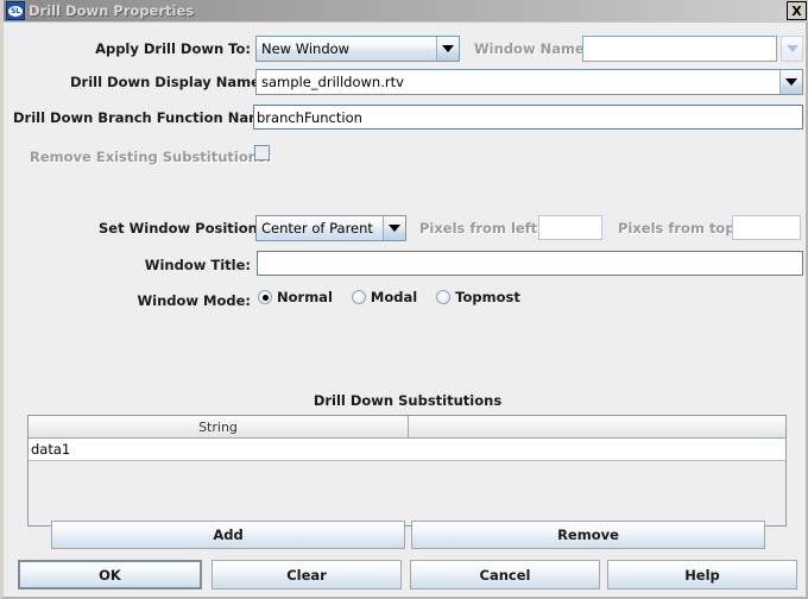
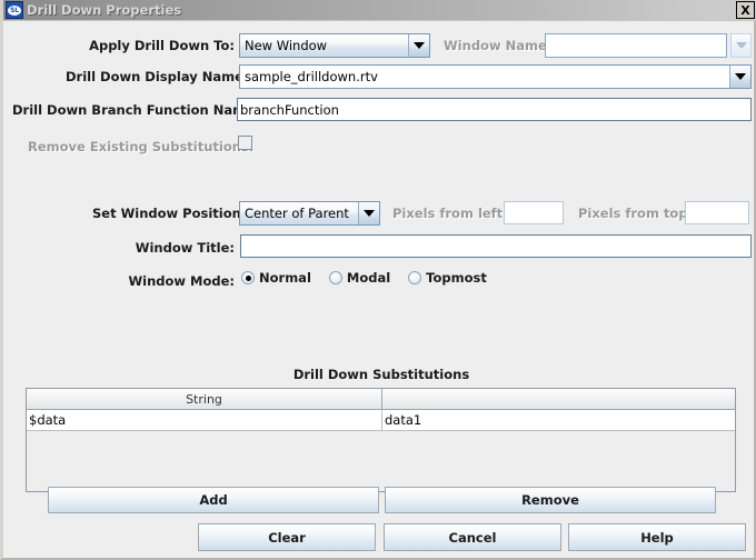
  Drill Down Properties
  X
  Apply Drill Down To:
  New Window
  Window Name
  Drill Down Display Nam
  sample_drilldown.rtv
  Drill Down Branch Function Na
  branchFunction
  Remove Existing Substitution
  Set Window Position
  Center of Parent
  Pixels from left
  Pixels from top
  Window Title:
  Window Mode:
  Normal
  Modal
  Topmost
  Drill Down Substitutions
  String
+ $data
  data1
  Add
  Remove
- OK
  Clear
  Cancel
  Help
